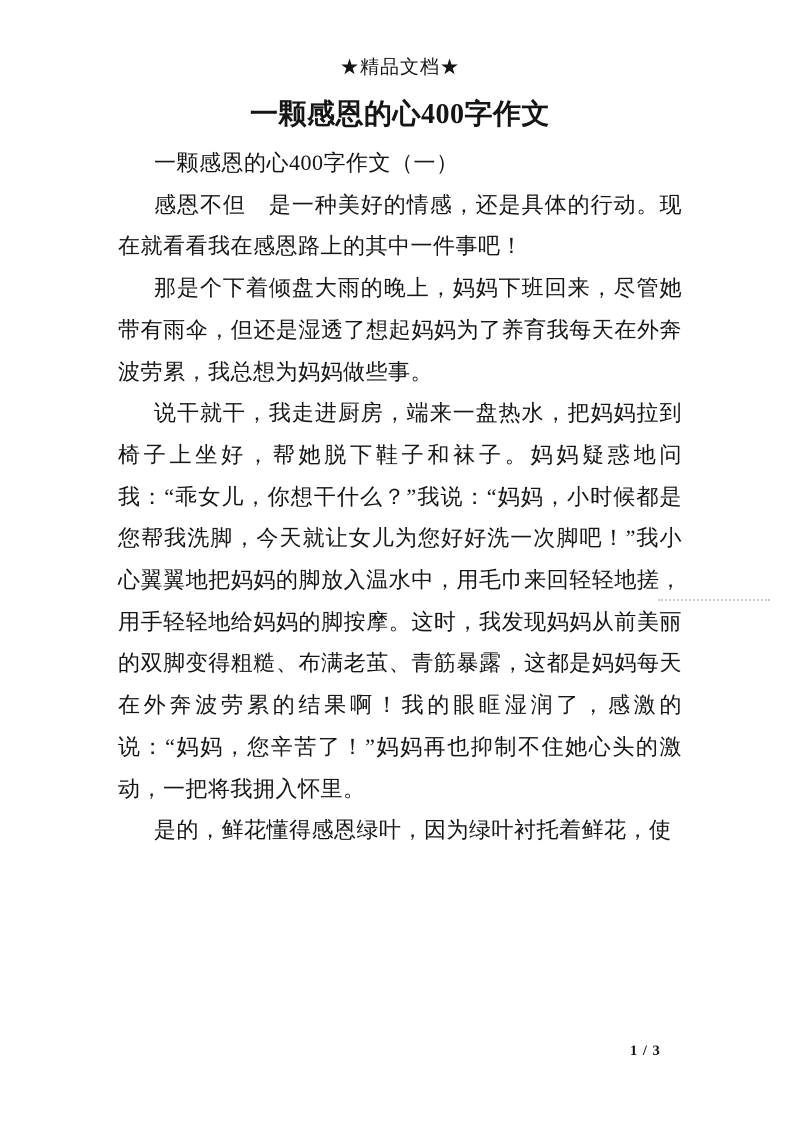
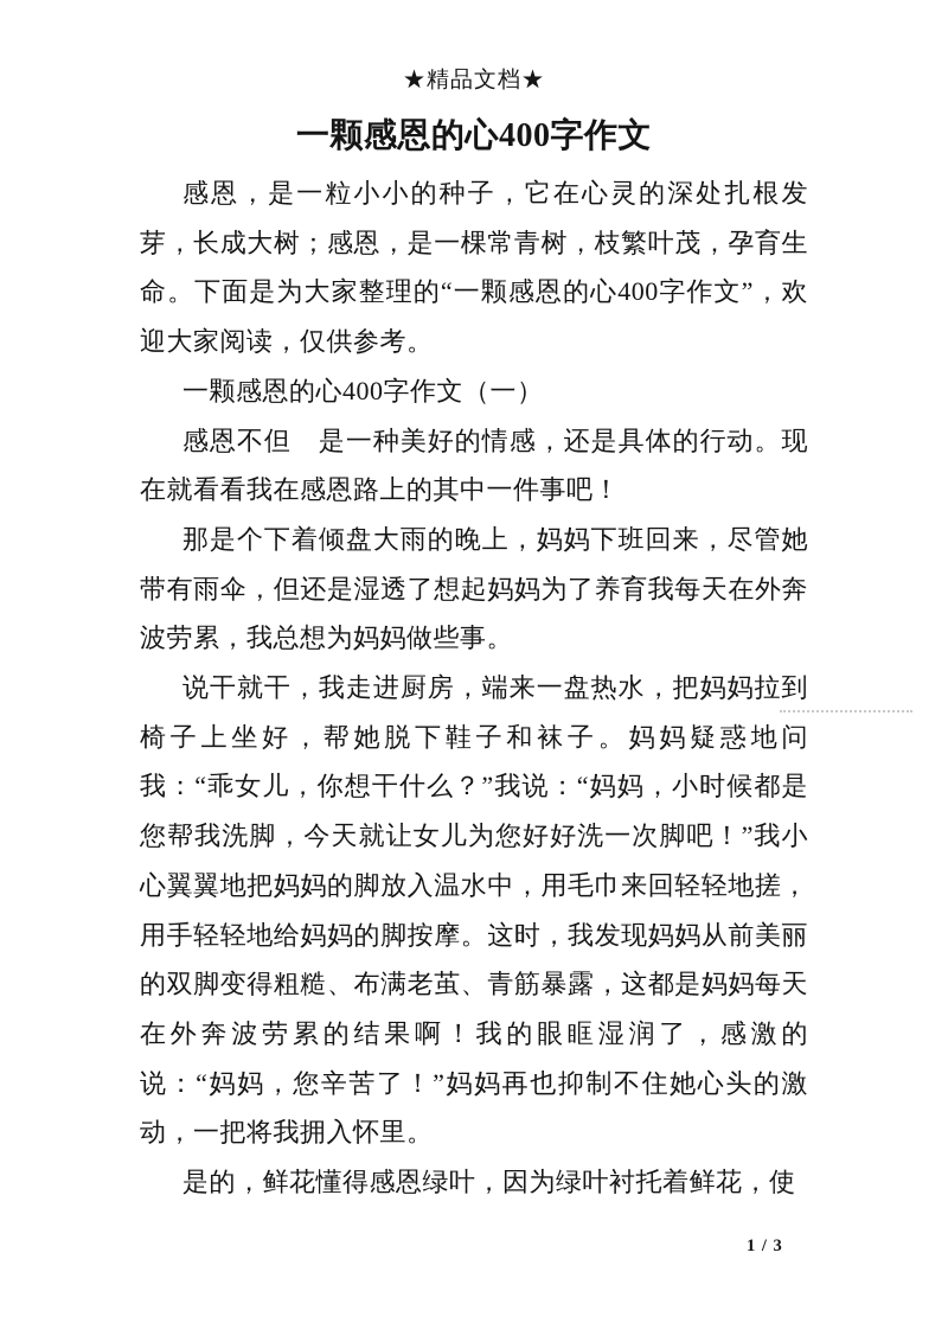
  ★精品文档★
  一颗感恩的心400字作文
+ 感恩，是一粒小小的种子，它在心灵的深处扎根发芽，长成大树；感恩，是一棵常青树，枝繁叶茂，孕育生命。下面是为大家整理的“一颗感恩的心400字作文”，欢迎大家阅读，仅供参考。
  一颗感恩的心400字作文（一）
  感恩不但 是一种美好的情感，还是具体的行动。现在就看看我在感恩路上的其中一件事吧！
  那是个下着倾盘大雨的晚上，妈妈下班回来，尽管她带有雨伞，但还是湿透了想起妈妈为了养育我每天在外奔波劳累，我总想为妈妈做些事。
  说干就干，我走进厨房，端来一盘热水，把妈妈拉到椅子上坐好，帮她脱下鞋子和袜子。妈妈疑惑地问我：“乖女儿，你想干什么？”我说：“妈妈，小时候都是您帮我洗脚，今天就让女儿为您好好洗一次脚吧！”我小心翼翼地把妈妈的脚放入温水中，用毛巾来回轻轻地搓，用手轻轻地给妈妈的脚按摩。这时，我发现妈妈从前美丽的双脚变得粗糙、布满老茧、青筋暴露，这都是妈妈每天在外奔波劳累的结果啊！我的眼眶湿润了，感激的说：“妈妈，您辛苦了！”妈妈再也抑制不住她心头的激动，一把将我拥入怀里。
  是的，鲜花懂得感恩绿叶，因为绿叶衬托着鲜花，使
  1 / 3
